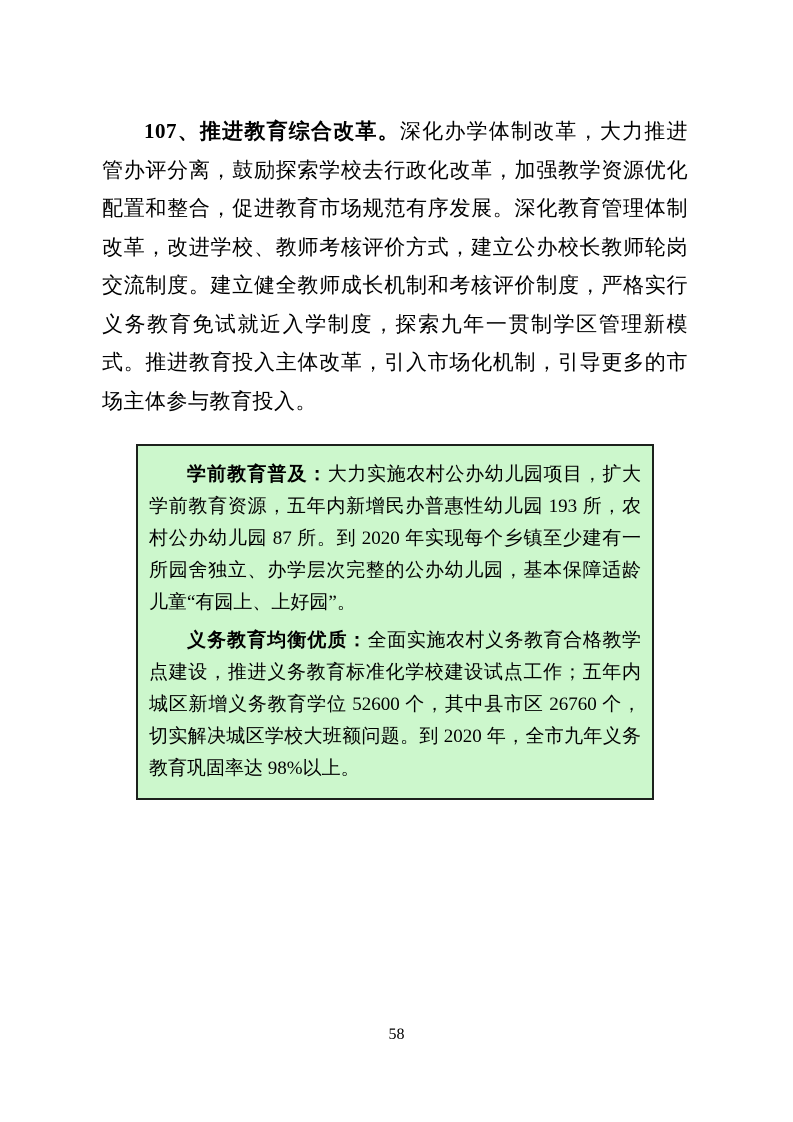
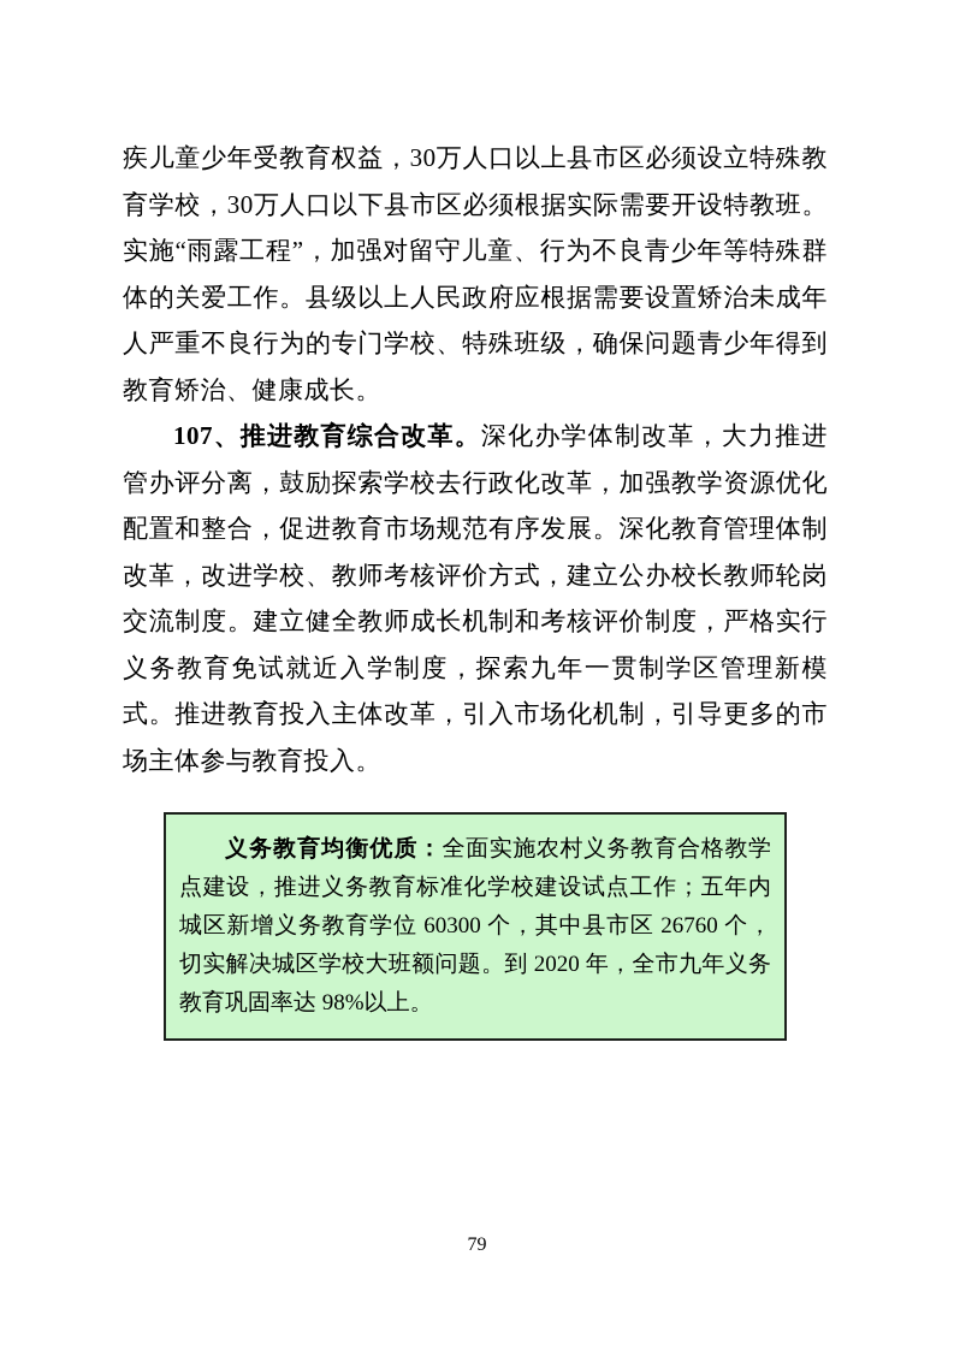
+ 疾儿童少年受教育权益，30万人口以上县市区必须设立特殊教育学校，30万人口以下县市区必须根据实际需要开设特教班。实施“雨露工程”，加强对留守儿童、行为不良青少年等特殊群体的关爱工作。县级以上人民政府应根据需要设置矫治未成年人严重不良行为的专门学校、特殊班级，确保问题青少年得到教育矫治、健康成长。
  107、推进教育综合改革。深化办学体制改革，大力推进管办评分离，鼓励探索学校去行政化改革，加强教学资源优化配置和整合，促进教育市场规范有序发展。深化教育管理体制改革，改进学校、教师考核评价方式，建立公办校长教师轮岗交流制度。建立健全教师成长机制和考核评价制度，严格实行义务教育免试就近入学制度，探索九年一贯制学区管理新模式。推进教育投入主体改革，引入市场化机制，引导更多的市场主体参与教育投入。
- 学前教育普及：大力实施农村公办幼儿园项目，扩大学前教育资源，五年内新增民办普惠性幼儿园 193 所，农村公办幼儿园 87 所。到 2020 年实现每个乡镇至少建有一所园舍独立、办学层次完整的公办幼儿园，基本保障适龄儿童“有园上、上好园”。
- 义务教育均衡优质：全面实施农村义务教育合格教学点建设，推进义务教育标准化学校建设试点工作；五年内城区新增义务教育学位 52600 个，其中县市区 26760 个，切实解决城区学校大班额问题。到 2020 年，全市九年义务教育巩固率达 98%以上。
+ 义务教育均衡优质：全面实施农村义务教育合格教学点建设，推进义务教育标准化学校建设试点工作；五年内城区新增义务教育学位 60300 个，其中县市区 26760 个，切实解决城区学校大班额问题。到 2020 年，全市九年义务教育巩固率达 98%以上。
- 58
+ 79
